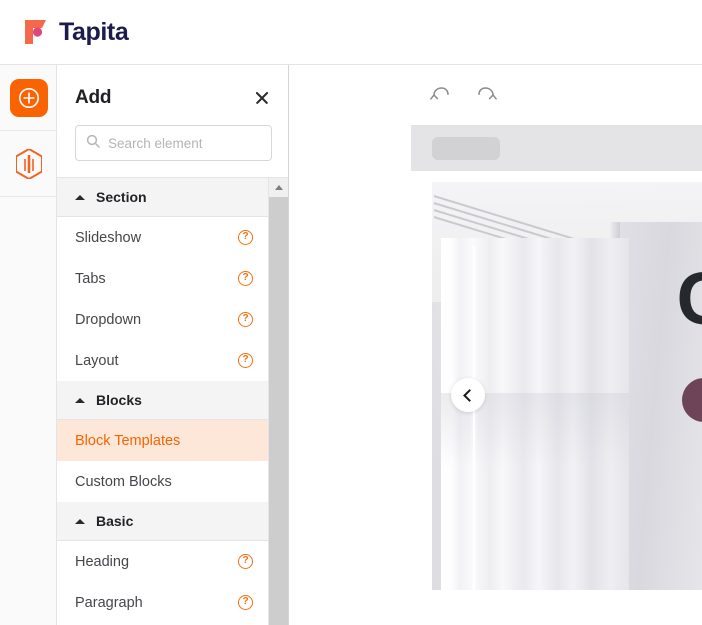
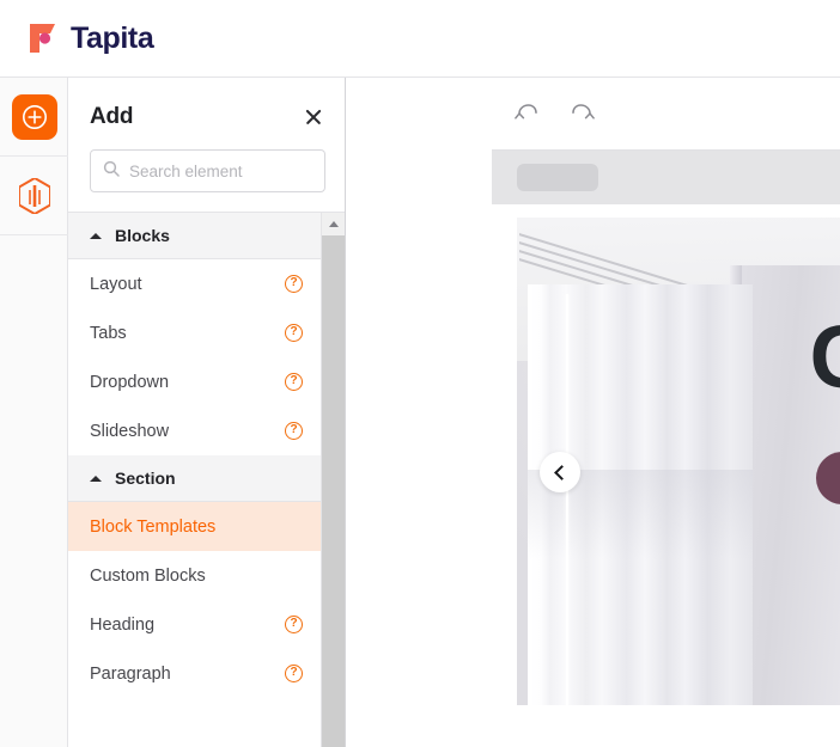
  Tapita
  Add
  Search element
- Section
+ Blocks
- Slideshow
+ Layout
  ?
  Tabs
  ?
  Dropdown
  ?
- Layout
+ Slideshow
  ?
- Blocks
+ Section
  Block Templates
  Custom Blocks
- Basic
  Heading
  ?
  Paragraph
  ?
